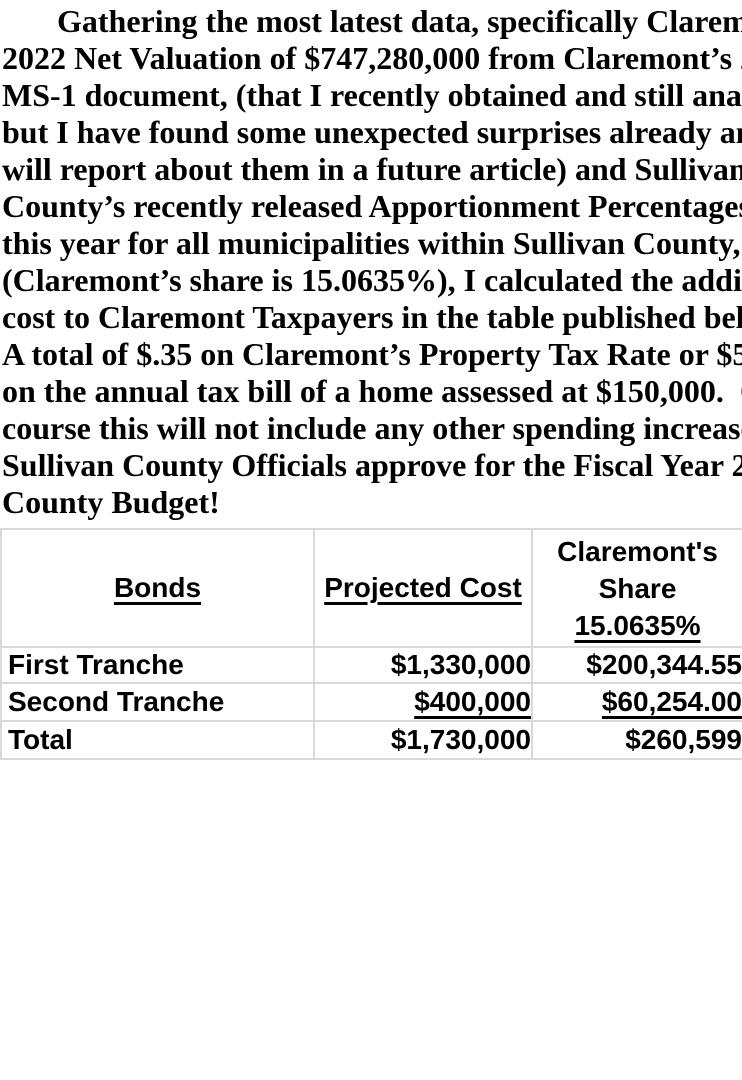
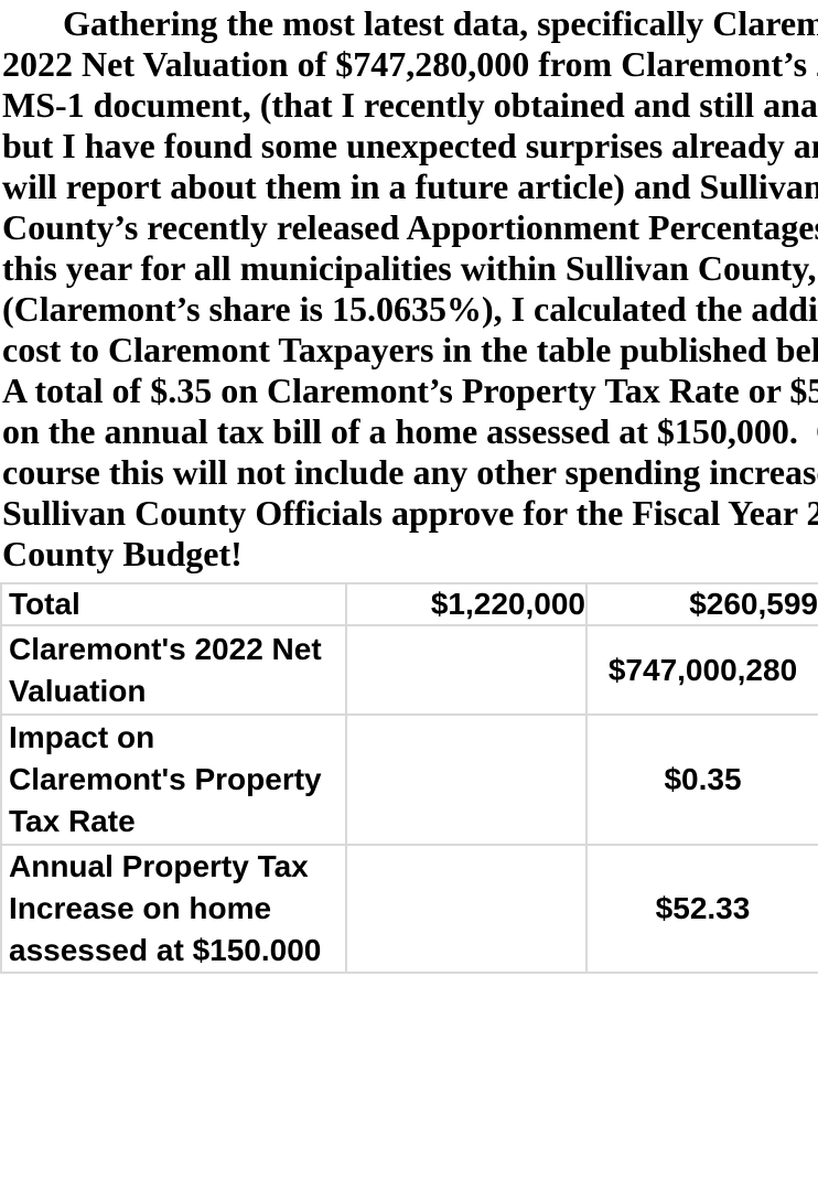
  Gathering the most latest data, specifically Clarem
  2022 Net Valuation of $747,280,000 from Claremont’s
  MS-1 document, (that I recently obtained and still ana
  but I have found some unexpected surprises already a
  will report about them in a future article) and Sullivan
  County’s recently released Apportionment Percentage
  this year for all municipalities within Sullivan County,
  (Claremont’s share is 15.0635%), I calculated the addi
  cost to Claremont Taxpayers in the table published bel
  A total of $.35 on Claremont’s Property Tax Rate or $5
  on the annual tax bill of a home assessed at $150,000.
  course this will not include any other spending increas
  Sullivan County Officials approve for the Fiscal Year 2
  County Budget!
- Bonds	Projected Cost	Claremont's Share 15.0635%
- First Tranche	$1,330,000	$200,344.55
- Second Tranche	$400,000	$60,254.00
- Total	$1,730,000	$260,599
+ Total	$1,220,000	$260,599
+ Claremont's 2022 Net Valuation		$747,000,280
+ Impact on Claremont's Property Tax Rate		$0.35
+ Annual Property Tax Increase on home assessed at $150.000		$52.33
